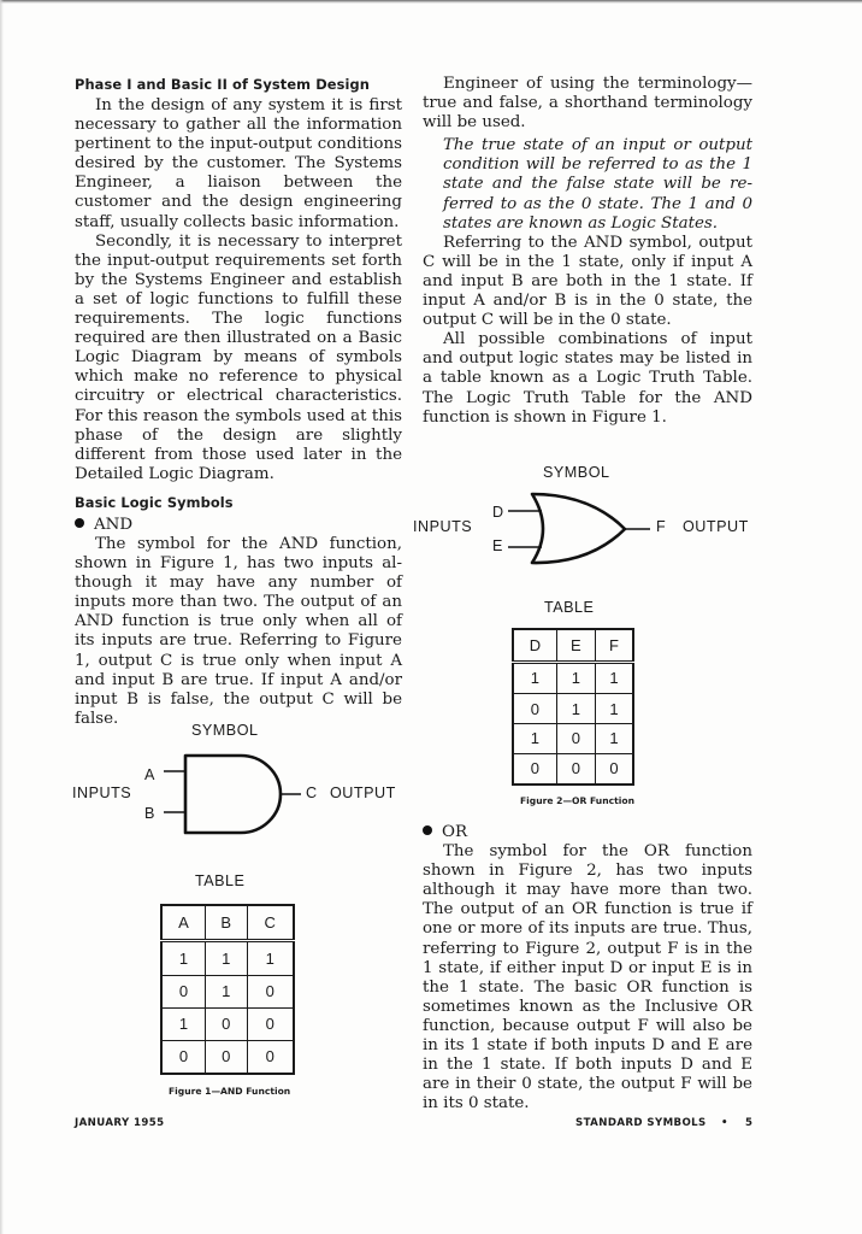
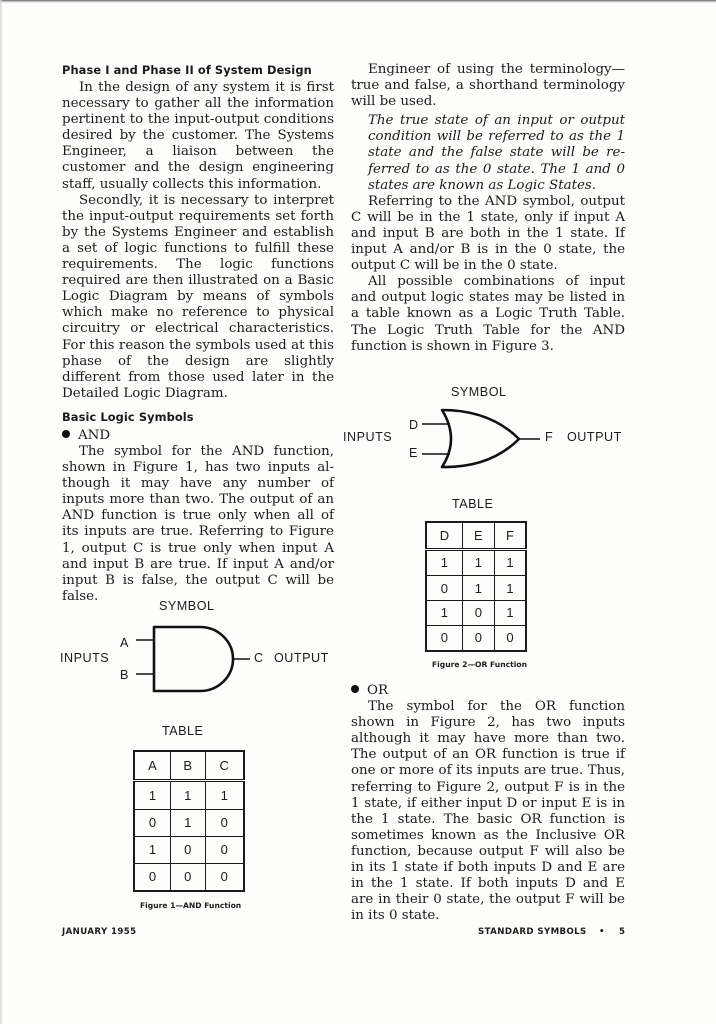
- Phase I and Basic II of System Design
+ Phase I and Phase II of System Design
- In the design of any system it is first necessary to gather all the information pertinent to the input-output conditions desired by the customer. The Systems Engineer, a liaison between the customer and the design engineering staff, usually collects basic information.
+ In the design of any system it is first necessary to gather all the information pertinent to the input-output conditions desired by the customer. The Systems Engineer, a liaison between the customer and the design engineering staff, usually collects this information.
  Secondly, it is necessary to interpret the input-output requirements set forth by the Systems Engineer and establish a set of logic functions to fulfill these re­quirements. The logic functions required are then illustrated on a Basic Logic Diagram by means of symbols which make no reference to physical circuitry or electrical characteristics. For this reason the symbols used at this phase of the design are slightly different from those used later in the Detailed Logic Diagram.
  Basic Logic Symbols
  AND
  The symbol for the AND function, shown in Figure 1, has two inputs al­though it may have any number of inputs more than two. The output of an AND function is true only when all of its in­puts are true. Referring to Figure 1, out­put C is true only when input A and input B are true. If input A and/or input B is false, the output C will be false.
  Engineer of using the terminology—true and false, a shorthand terminology will be used.
  The true state of an input or output condition will be referred to as the 1 state and the false state will be re­ferred to as the 0 state. The 1 and 0 states are known as Logic States.
  Referring to the AND symbol, output C will be in the 1 state, only if input A and input B are both in the 1 state. If input A and/or B is in the 0 state, the output C will be in the 0 state.
- All possible combinations of input and output logic states may be listed in a table known as a Logic Truth Table. The Logic Truth Table for the AND function is shown in Figure 1.
+ All possible combinations of input and output logic states may be listed in a table known as a Logic Truth Table. The Logic Truth Table for the AND function is shown in Figure 3.
  OR
  The symbol for the OR function shown in Figure 2, has two inputs although it may have more than two. The output of an OR function is true if one or more of its inputs are true. Thus, referring to Figure 2, output F is in the 1 state, if either input D or input E is in the 1 state. The basic OR function is sometimes known as the Inclusive OR function, be­cause output F will also be in its 1 state if both inputs D and E are in the 1 state. If both inputs D and E are in their 0 state, the output F will be in its 0 state.
  SYMBOL
  INPUTS
  A
  B
  C
  OUTPUT
  TABLE
  A	B	C
  1	1	1
  0	1	0
  1	0	0
  0	0	0
  Figure 1—AND Function
  SYMBOL
  INPUTS
  D
  E
  F
  OUTPUT
  TABLE
  D	E	F
  1	1	1
  0	1	1
  1	0	1
  0	0	0
  Figure 2—OR Function
  JANUARY 1955
  STANDARD SYMBOLS
  •
  5
